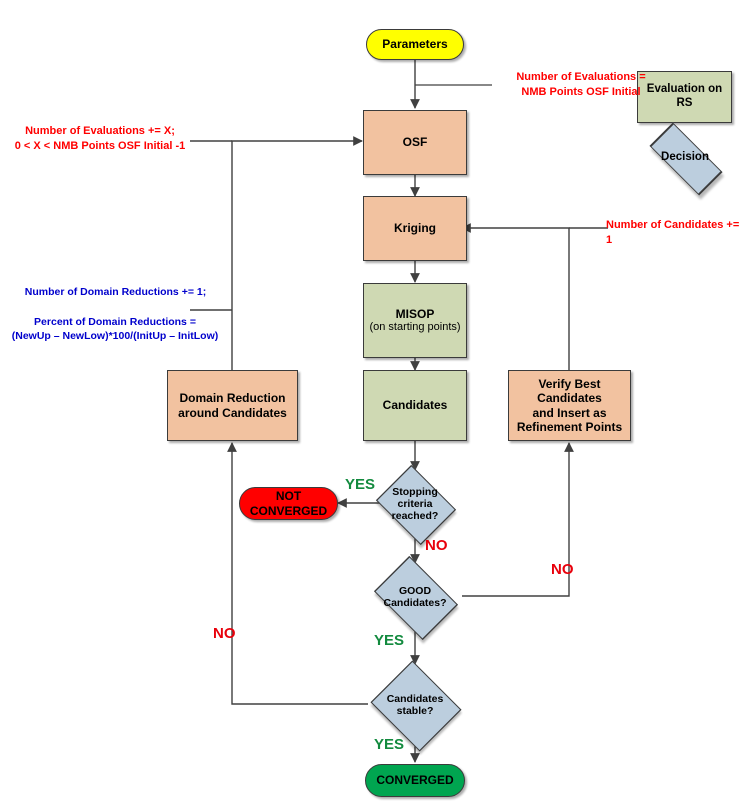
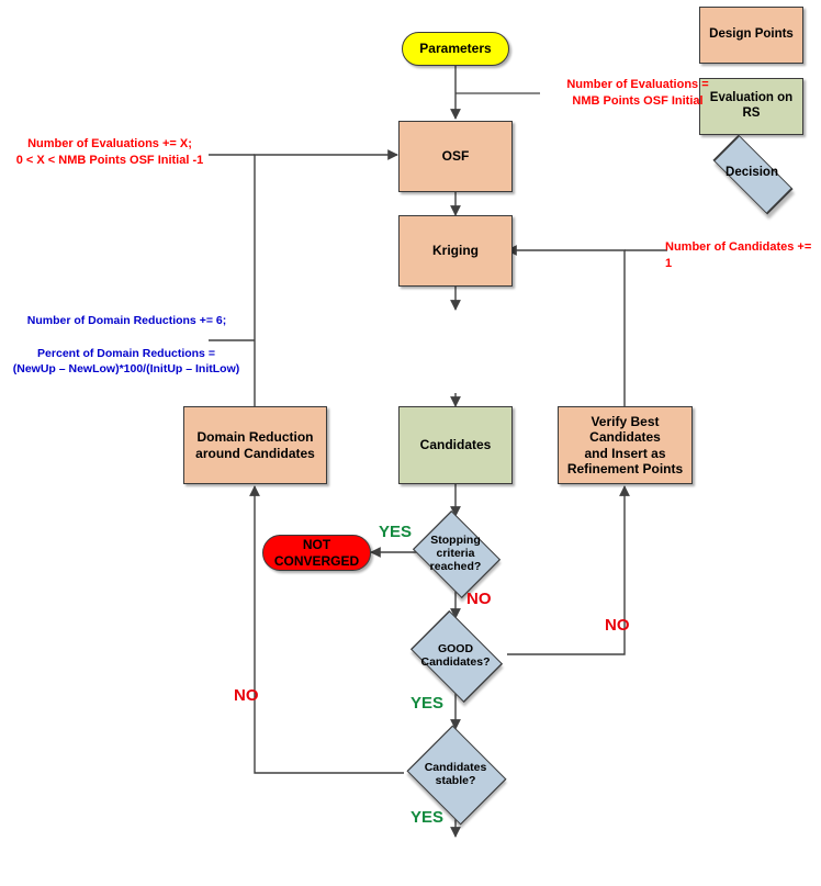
+ Design Points
  Evaluation on
  RS
  Decision
  Parameters
  OSF
  Kriging
- MISOP
- (on starting points)
  Candidates
  Domain Reduction
  around Candidates
  Verify Best Candidates
  and Insert as
  Refinement Points
  NOT CONVERGED
- CONVERGED
  Stopping
  criteria
  reached?
  GOOD
  Candidates?
  Candidates
  stable?
  Number of Evaluations =
  NMB Points OSF Initial
  Number of Evaluations += X;
  0 < X < NMB Points OSF Initial -1
  Number of Candidates += 1
- Number of Domain Reductions += 1;
+ Number of Domain Reductions += 6;
  Percent of Domain Reductions =
  (NewUp – NewLow)*100/(InitUp – InitLow)
  YES
  NO
  NO
  YES
  NO
  YES
